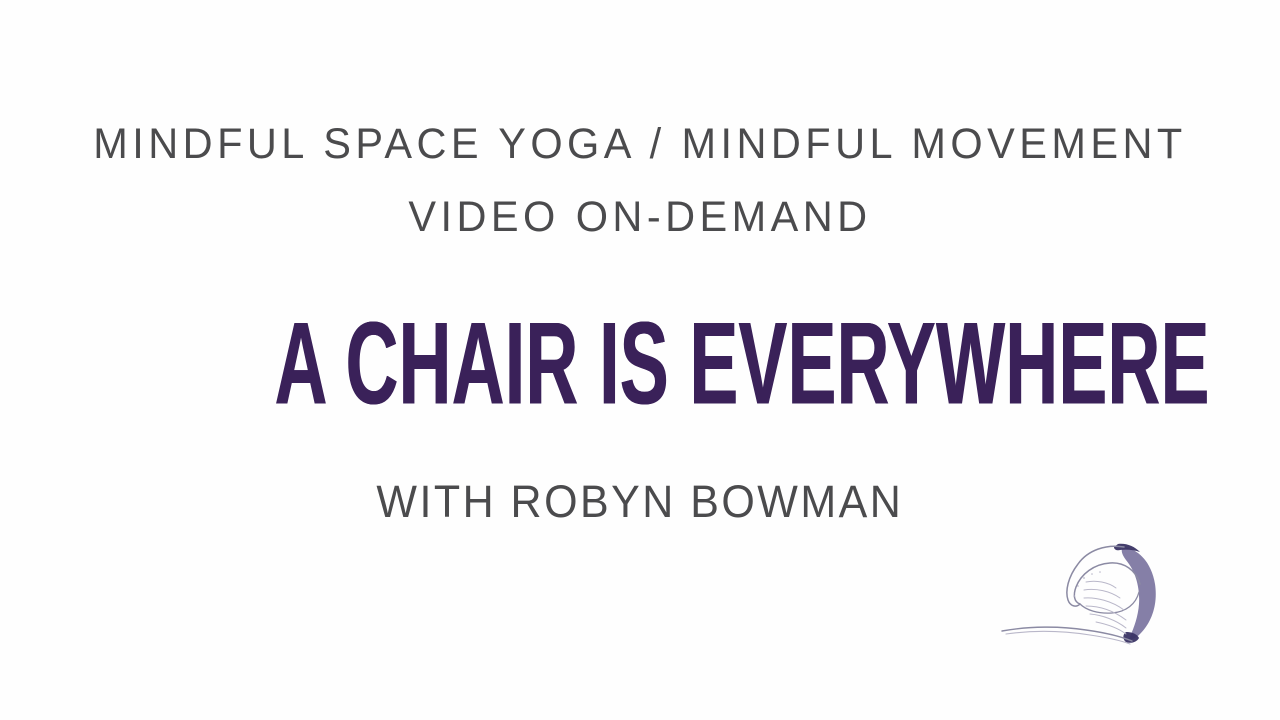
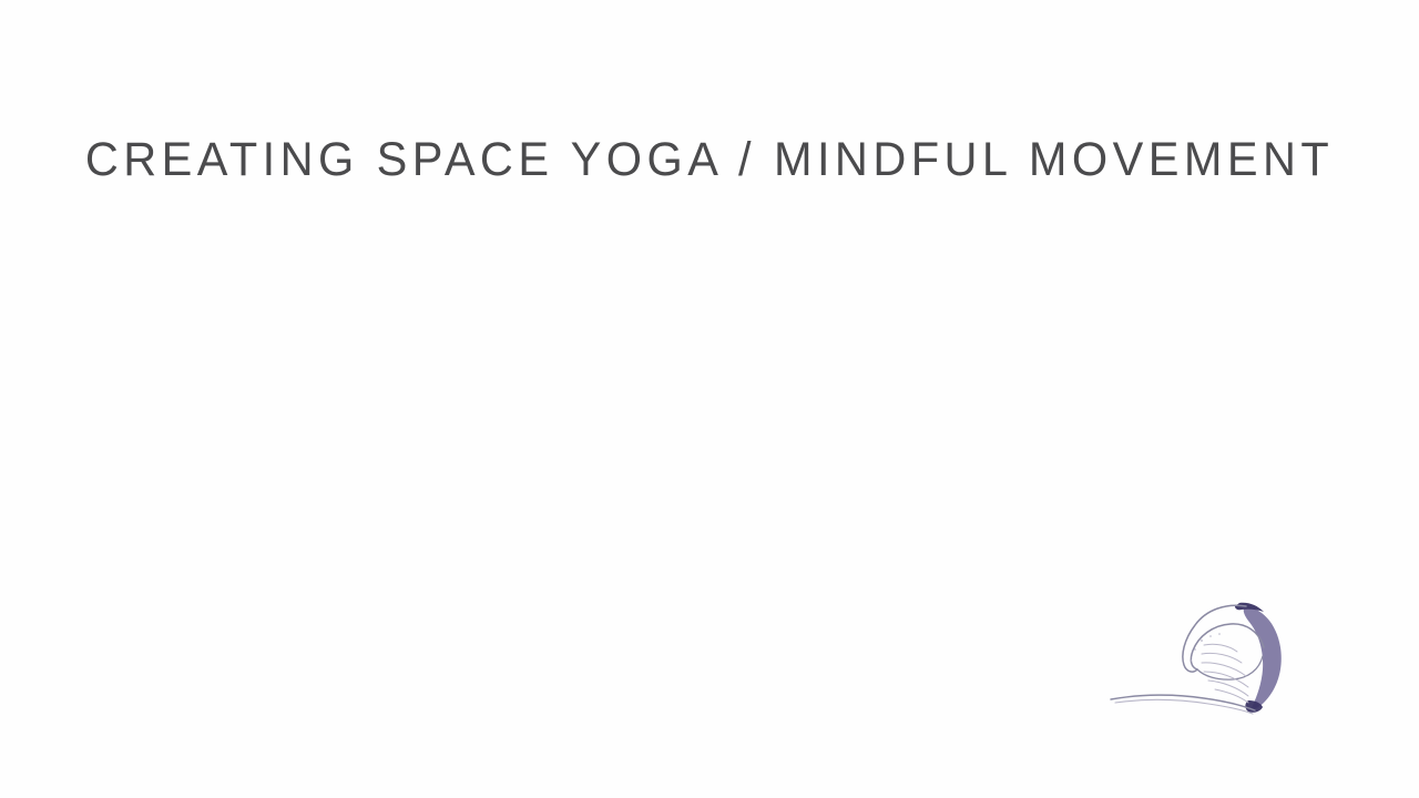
- MINDFUL SPACE YOGA / MINDFUL MOVEMENT
+ CREATING SPACE YOGA / MINDFUL MOVEMENT
- VIDEO ON-DEMAND
- A CHAIR IS EVERYWHERE
- WITH ROBYN BOWMAN
